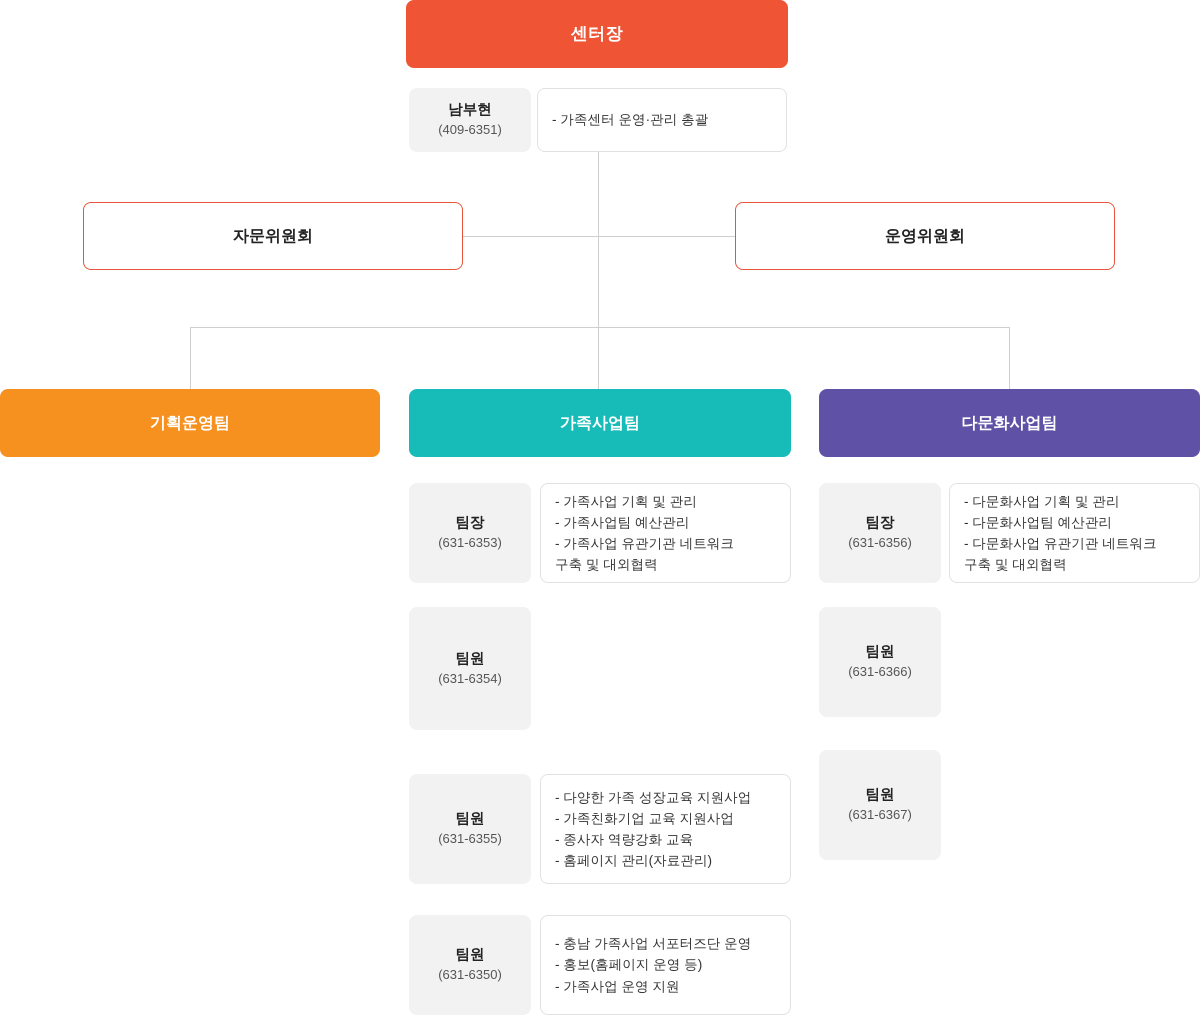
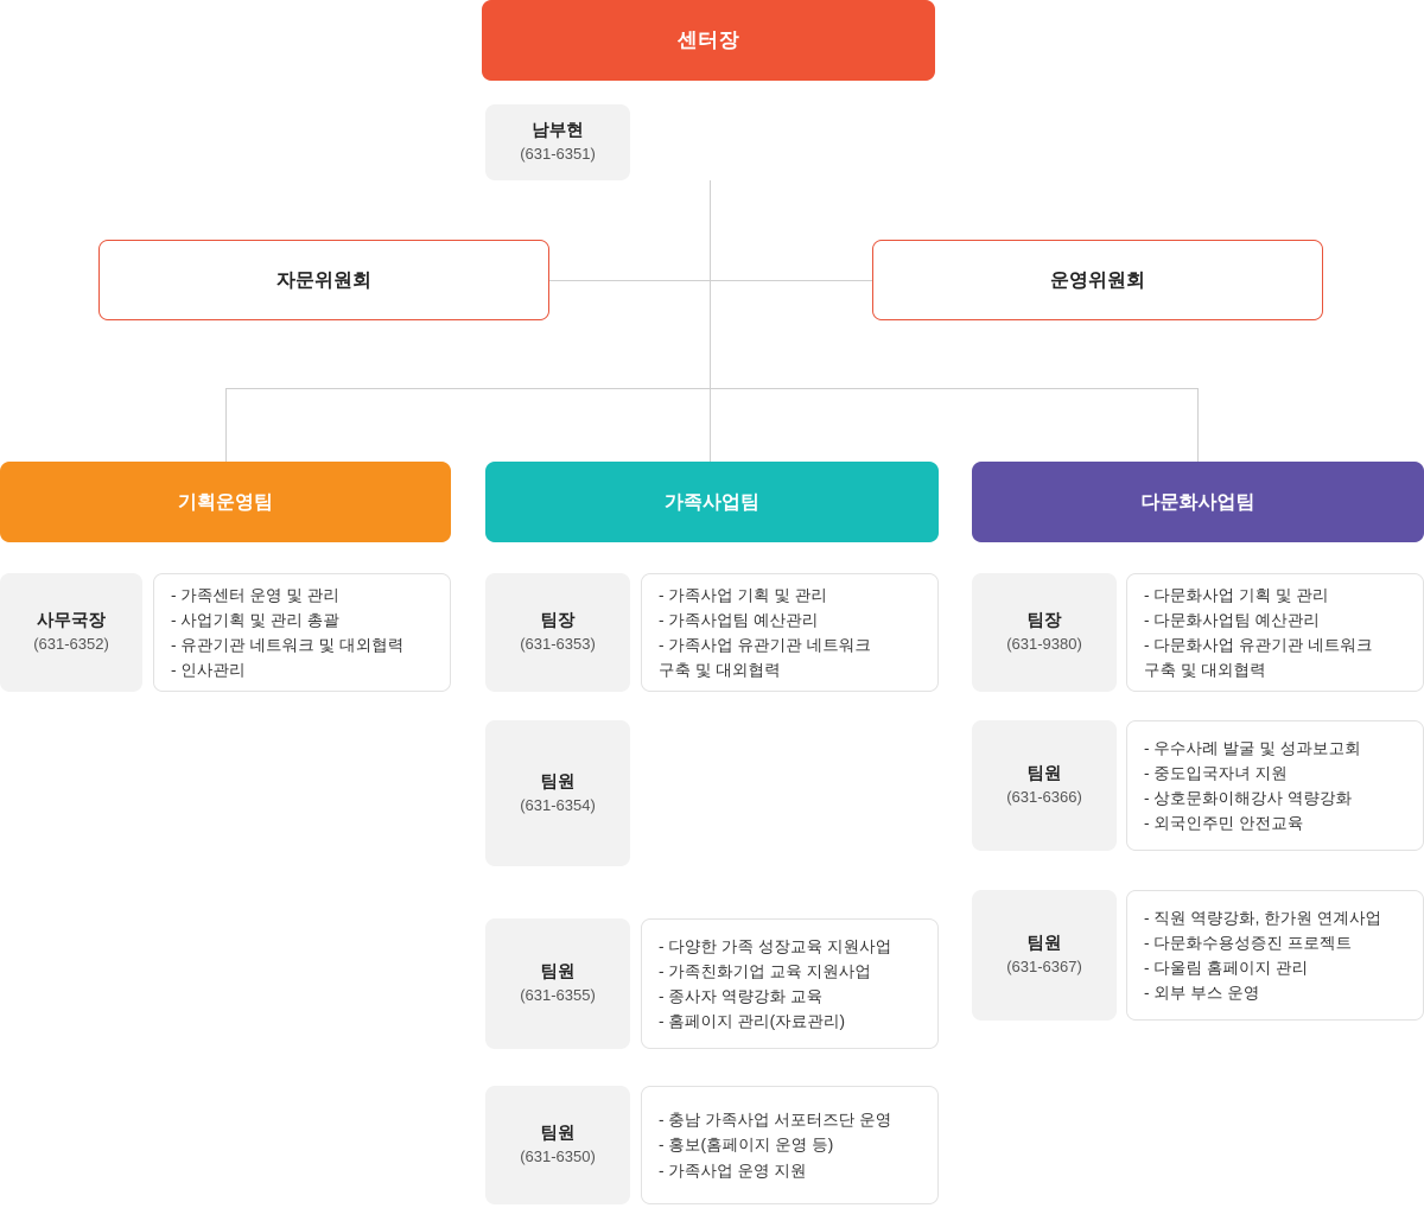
  센터장
  남부현
- (409-6351)
+ (631-6351)
- - 가족센터 운영·관리 총괄
  자문위원회
  운영위원회
  기획운영팀
  가족사업팀
  다문화사업팀
+ 사무국장
+ (631-6352)
+ - 가족센터 운영 및 관리
+ - 사업기획 및 관리 총괄
+ - 유관기관 네트워크 및 대외협력
+ - 인사관리
  팀장
  (631-6353)
  - 가족사업 기획 및 관리
  - 가족사업팀 예산관리
  - 가족사업 유관기관 네트워크
  구축 및 대외협력
  팀원
  (631-6354)
  팀원
  (631-6355)
  - 다양한 가족 성장교육 지원사업
  - 가족친화기업 교육 지원사업
  - 종사자 역량강화 교육
  - 홈페이지 관리(자료관리)
  팀원
  (631-6350)
  - 충남 가족사업 서포터즈단 운영
  - 홍보(홈페이지 운영 등)
  - 가족사업 운영 지원
  팀장
- (631-6356)
+ (631-9380)
  - 다문화사업 기획 및 관리
  - 다문화사업팀 예산관리
  - 다문화사업 유관기관 네트워크
  구축 및 대외협력
  팀원
  (631-6366)
+ - 우수사례 발굴 및 성과보고회
+ - 중도입국자녀 지원
+ - 상호문화이해강사 역량강화
+ - 외국인주민 안전교육
  팀원
  (631-6367)
+ - 직원 역량강화, 한가원 연계사업
+ - 다문화수용성증진 프로젝트
+ - 다울림 홈페이지 관리
+ - 외부 부스 운영
